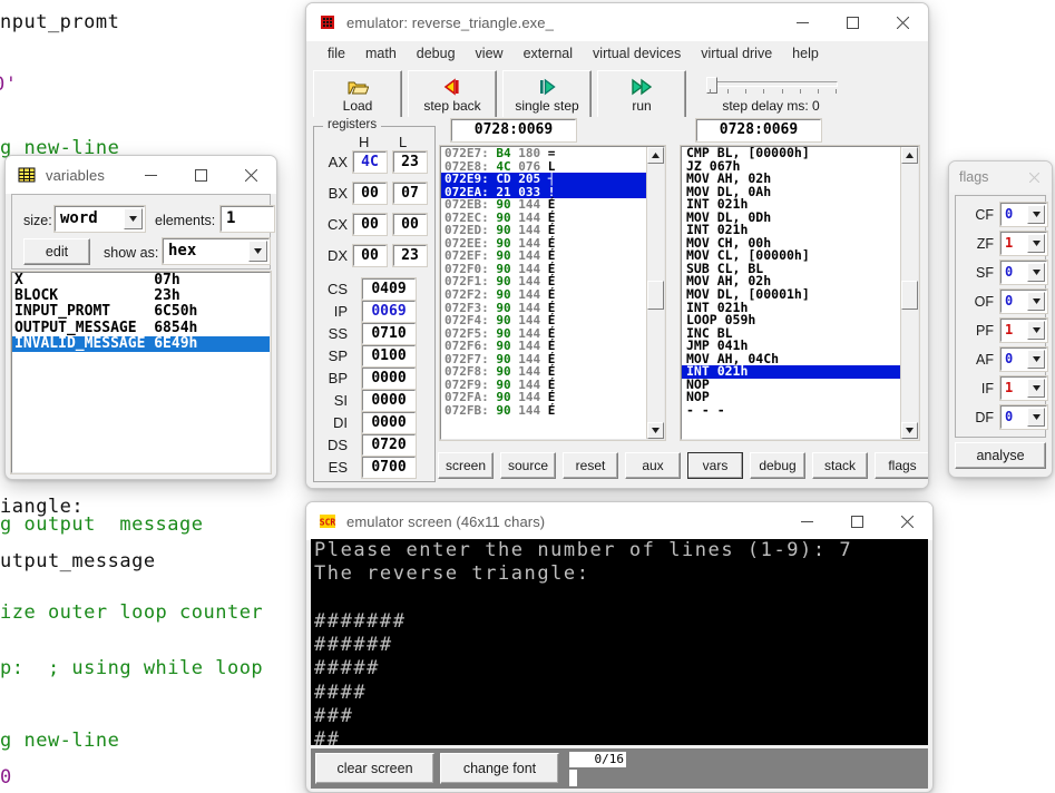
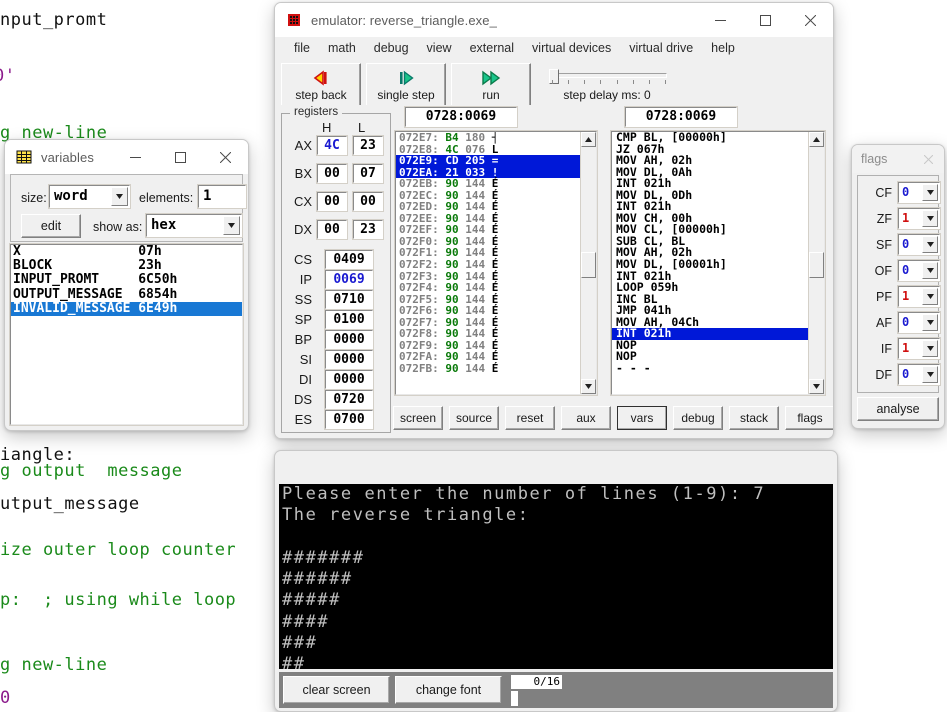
  nput_promt
  g new-line
  iangle:
  g output message
  utput_message
  ize outer loop counter
  p: ; using while loop
  g new-line
  0
  emulator: reverse_triangle.exe_
  file
  math
  debug
  view
  external
  virtual devices
  virtual drive
  help
- Load
  step back
  single step
  run
  step delay ms: 0
  registers
  H
  L
  AX
  4C
  23
  BX
  00
  07
  CX
  00
  00
  DX
  00
  23
  CS
  0409
  IP
  0069
  SS
  0710
  SP
  0100
  BP
  0000
  SI
  0000
  DI
  0000
  DS
  0720
  ES
  0700
  0728:0069
- 072E7: B4 180 =
+ 072E7: B4 180 ┤
  072E8: 4C 076 L
- 072E9: CD 205 ┤
+ 072E9: CD 205 =
  072EA: 21 033 !
  072EB: 90 144 É
  072EC: 90 144 É
  072ED: 90 144 É
  072EE: 90 144 É
  072EF: 90 144 É
  072F0: 90 144 É
  072F1: 90 144 É
  072F2: 90 144 É
  072F3: 90 144 É
  072F4: 90 144 É
  072F5: 90 144 É
  072F6: 90 144 É
  072F7: 90 144 É
  072F8: 90 144 É
  072F9: 90 144 É
  072FA: 90 144 É
  072FB: 90 144 É
  0728:0069
  CMP BL, [00000h]
  JZ 067h
  MOV AH, 02h
  MOV DL, 0Ah
  INT 021h
  MOV DL, 0Dh
  INT 021h
  MOV CH, 00h
  MOV CL, [00000h]
  SUB CL, BL
  MOV AH, 02h
  MOV DL, [00001h]
  INT 021h
  LOOP 059h
  INC BL
  JMP 041h
  MOV AH, 04Ch
  INT 021h
  NOP
  NOP
  - - -
  screen
  source
  reset
  aux
  vars
  debug
  stack
  flags
  variables
  size:
  word
  elements:
  1
  edit
  show as:
  hex
  X 07h
  BLOCK 23h
  INPUT_PROMT 6C50h
  OUTPUT_MESSAGE 6854h
  INVALID_MESSAGE 6E49h
  flags
  CF
  0
  ZF
  1
  SF
  0
  OF
  0
  PF
  1
  AF
  0
  IF
  1
  DF
  0
  analyse
- SCR
- emulator screen (46x11 chars)
  Please enter the number of lines (1-9): 7
  The reverse triangle:
  #######
  ######
  #####
  ####
  ###
  ##
  clear screen
  change font
  0/16
